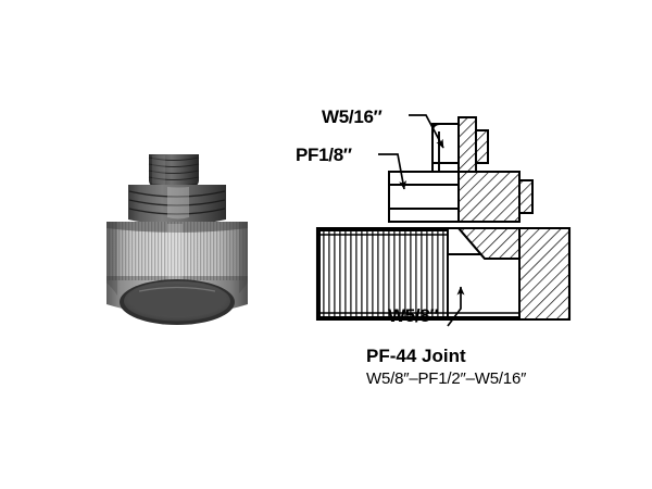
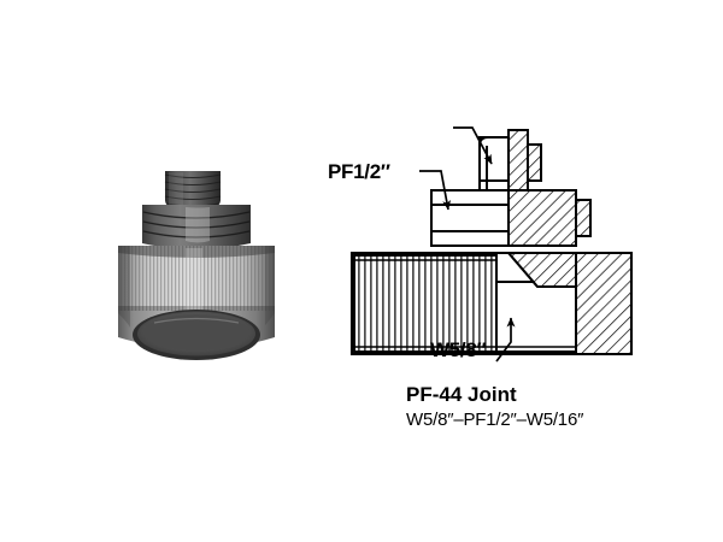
- W5/16″
- PF1/8″
+ PF1/2″
  W5/8″
  PF-44 Joint
  W5/8″–PF1/2″–W5/16″
